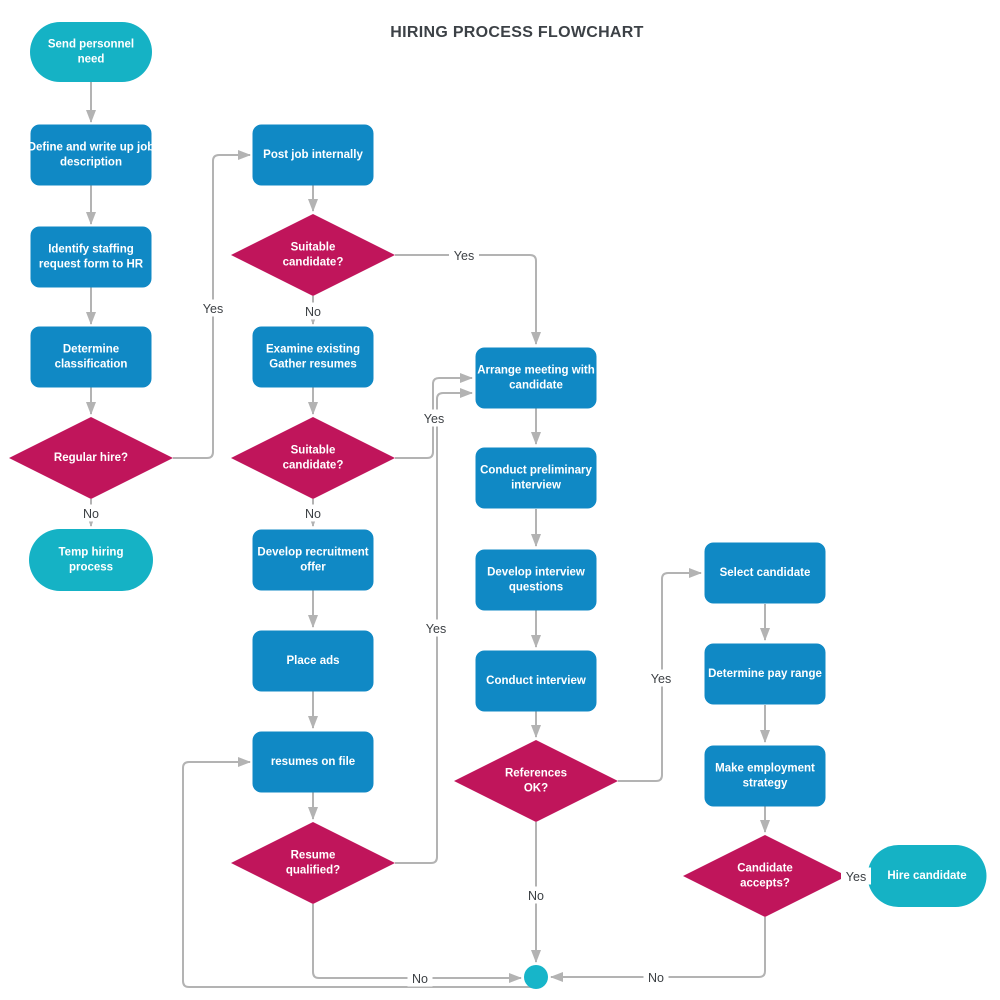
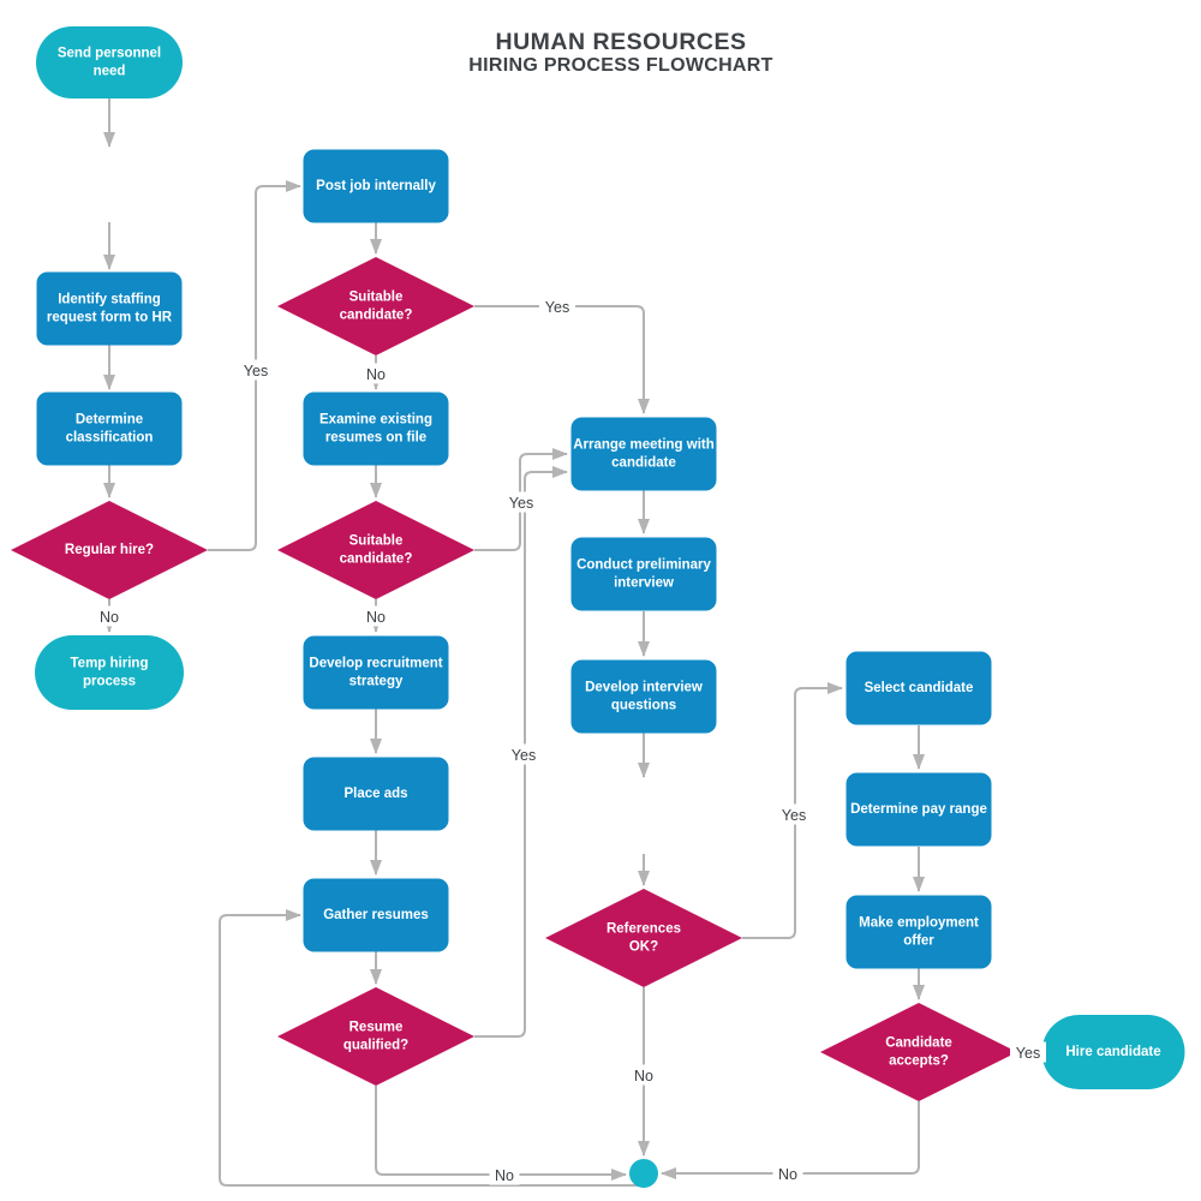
+ HUMAN RESOURCES
  HIRING PROCESS FLOWCHART
  Send personnel need
- Define and write up job description
  Identify staffing request form to HR
  Determine classification
  Regular hire?
  Temp hiring process
  Post job internally
  Suitable candidate?
- Examine existing Gather resumes
+ Examine existing resumes on file
  Suitable candidate?
- Develop recruitment offer
+ Develop recruitment strategy
  Place ads
- resumes on file
+ Gather resumes
  Resume qualified?
  Arrange meeting with candidate
  Conduct preliminary interview
  Develop interview questions
- Conduct interview
  References OK?
  Select candidate
  Determine pay range
- Make employment strategy
+ Make employment offer
  Candidate accepts?
  Hire candidate
  No
  Yes
  No
  Yes
  Yes
  No
  Yes
  No
  Yes
  No
  Yes
  No
